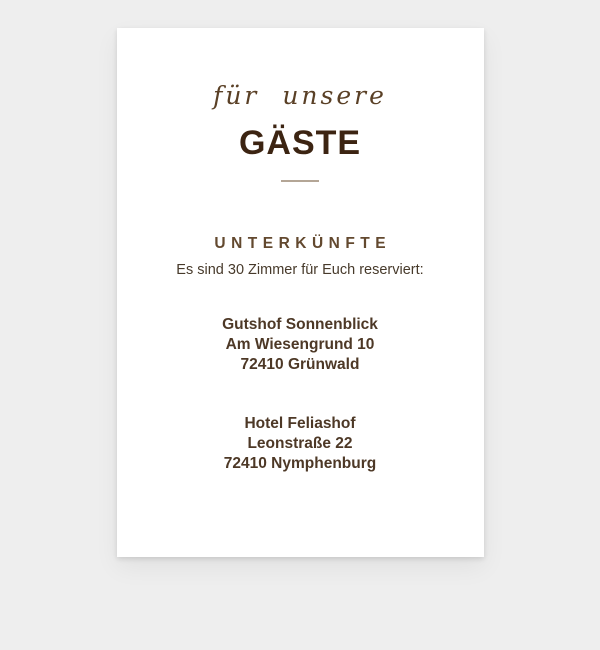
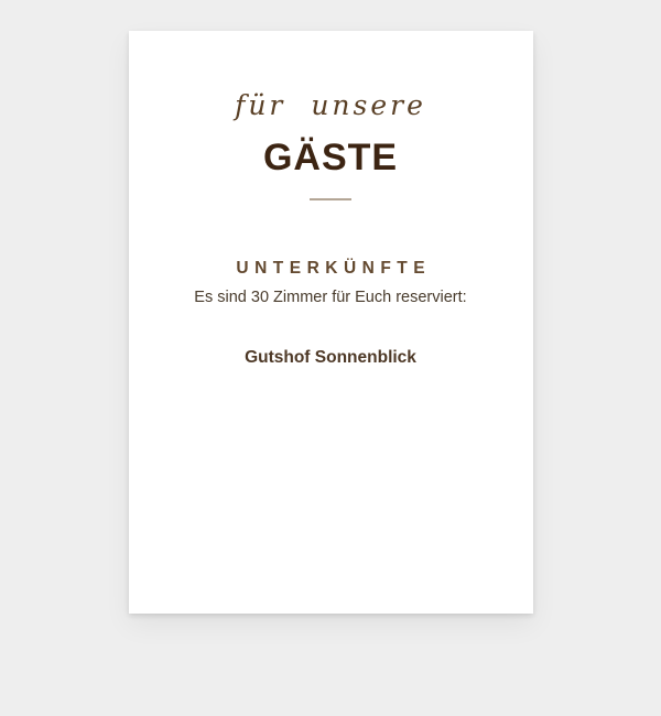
  für unsere
  GÄSTE
  UNTERKÜNFTE
  Es sind 30 Zimmer für Euch reserviert:
  Gutshof Sonnenblick
- Am Wiesengrund 10
- 72410 Grünwald
- Hotel Feliashof
- Leonstraße 22
- 72410 Nymphenburg
